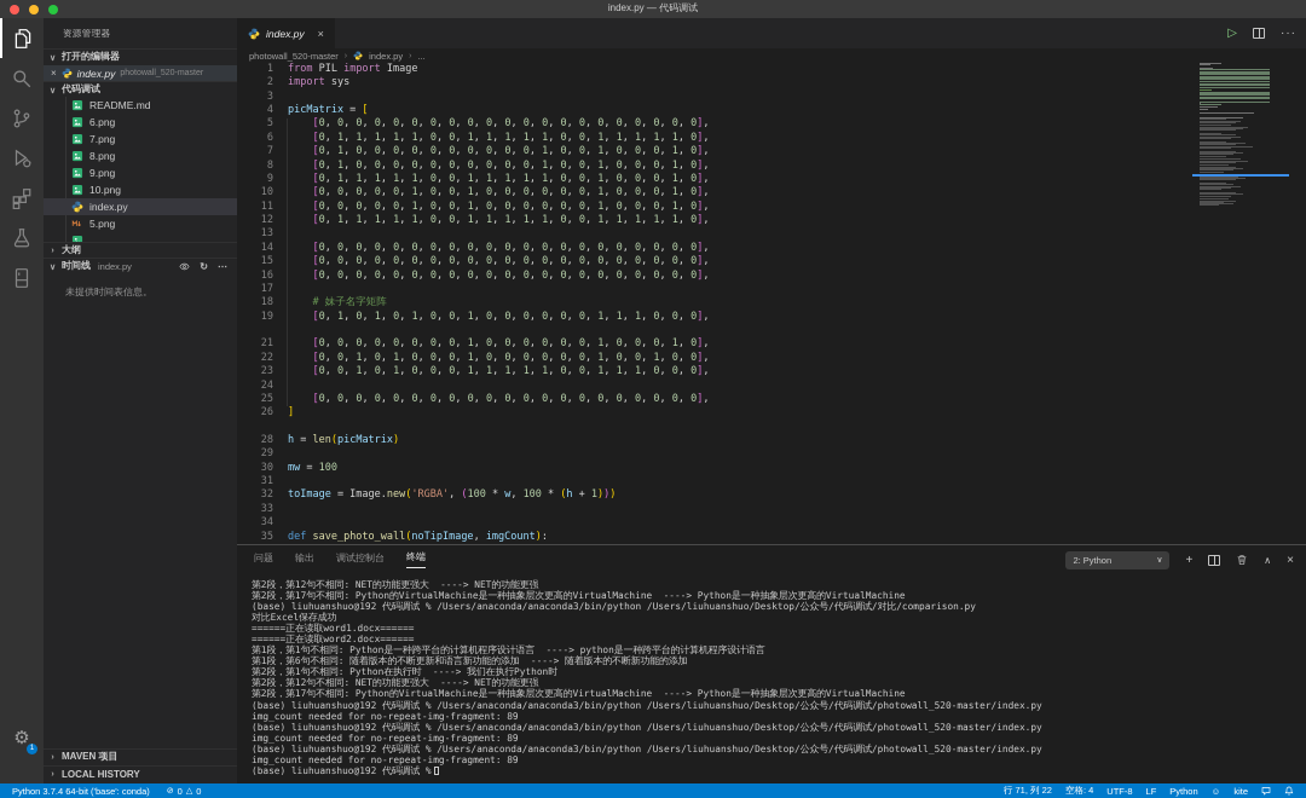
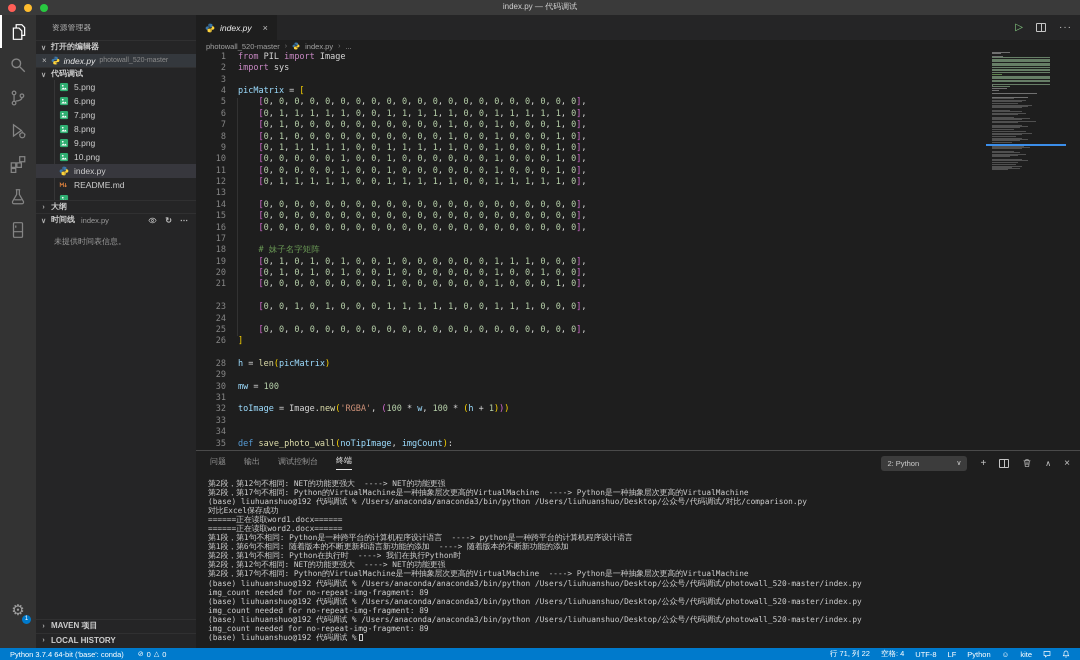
  index.py — 代码调试
  ⚙
  资源管理器
  打开的编辑器
  ×
  index.py
  代码调试
- README.md
+ 5.png
  6.png
  7.png
  8.png
  9.png
  10.png
  index.py
- 5.png
+ README.md
  大纲
  时间线
  index.py
  ↻
  ⋯
  未提供时间表信息。
  MAVEN 项目
  LOCAL HISTORY
  index.py
  ×
  ▷
  ···
  photowall_520-master
  index.py
  ...
  1
  from PIL import Image
  2
  import sys
  3
  4
  picMatrix = [
  5
  [0, 0, 0, 0, 0, 0, 0, 0, 0, 0, 0, 0, 0, 0, 0, 0, 0, 0, 0, 0, 0],
  6
  [0, 1, 1, 1, 1, 1, 0, 0, 1, 1, 1, 1, 1, 0, 0, 1, 1, 1, 1, 1, 0],
  7
  [0, 1, 0, 0, 0, 0, 0, 0, 0, 0, 0, 0, 1, 0, 0, 1, 0, 0, 0, 1, 0],
  8
  [0, 1, 0, 0, 0, 0, 0, 0, 0, 0, 0, 0, 1, 0, 0, 1, 0, 0, 0, 1, 0],
  9
  [0, 1, 1, 1, 1, 1, 0, 0, 1, 1, 1, 1, 1, 0, 0, 1, 0, 0, 0, 1, 0],
  10
  [0, 0, 0, 0, 0, 1, 0, 0, 1, 0, 0, 0, 0, 0, 0, 1, 0, 0, 0, 1, 0],
  11
  [0, 0, 0, 0, 0, 1, 0, 0, 1, 0, 0, 0, 0, 0, 0, 1, 0, 0, 0, 1, 0],
  12
  [0, 1, 1, 1, 1, 1, 0, 0, 1, 1, 1, 1, 1, 0, 0, 1, 1, 1, 1, 1, 0],
  13
  14
  [0, 0, 0, 0, 0, 0, 0, 0, 0, 0, 0, 0, 0, 0, 0, 0, 0, 0, 0, 0, 0],
  15
  [0, 0, 0, 0, 0, 0, 0, 0, 0, 0, 0, 0, 0, 0, 0, 0, 0, 0, 0, 0, 0],
  16
  [0, 0, 0, 0, 0, 0, 0, 0, 0, 0, 0, 0, 0, 0, 0, 0, 0, 0, 0, 0, 0],
  17
  18
  # 妹子名字矩阵
  19
  [0, 1, 0, 1, 0, 1, 0, 0, 1, 0, 0, 0, 0, 0, 0, 1, 1, 1, 0, 0, 0],
+ 20
+ [0, 1, 0, 1, 0, 1, 0, 0, 1, 0, 0, 0, 0, 0, 0, 1, 0, 0, 1, 0, 0],
  21
  [0, 0, 0, 0, 0, 0, 0, 0, 1, 0, 0, 0, 0, 0, 0, 1, 0, 0, 0, 1, 0],
- 22
- [0, 0, 1, 0, 1, 0, 0, 0, 1, 0, 0, 0, 0, 0, 0, 1, 0, 0, 1, 0, 0],
  23
  [0, 0, 1, 0, 1, 0, 0, 0, 1, 1, 1, 1, 1, 0, 0, 1, 1, 1, 0, 0, 0],
  24
  25
  [0, 0, 0, 0, 0, 0, 0, 0, 0, 0, 0, 0, 0, 0, 0, 0, 0, 0, 0, 0, 0],
  26
  ]
  28
  h = len(picMatrix)
  29
  30
  mw = 100
  31
  32
  toImage = Image.new('RGBA', (100 * w, 100 * (h + 1)))
  33
  34
  35
  def save_photo_wall(noTipImage, imgCount):
  问题
  输出
  调试控制台
  终端
  2: Python
  +
  ∧
  ×
  第2段，第12句不相同: NET的功能更强大 ----> NET的功能更强
  第2段，第17句不相同: Python的VirtualMachine是一种抽象层次更高的VirtualMachine ----> Python是一种抽象层次更高的VirtualMachine
  (base) liuhuanshuo@192 代码调试 % /Users/anaconda/anaconda3/bin/python /Users/liuhuanshuo/Desktop/公众号/代码调试/对比/comparison.py
  对比Excel保存成功
  ======正在读取word1.docx======
  ======正在读取word2.docx======
  第1段，第1句不相同: Python是一种跨平台的计算机程序设计语言 ----> python是一种跨平台的计算机程序设计语言
  第1段，第6句不相同: 随着版本的不断更新和语言新功能的添加 ----> 随着版本的不断新功能的添加
  第2段，第1句不相同: Python在执行时 ----> 我们在执行Python时
  第2段，第12句不相同: NET的功能更强大 ----> NET的功能更强
  第2段，第17句不相同: Python的VirtualMachine是一种抽象层次更高的VirtualMachine ----> Python是一种抽象层次更高的VirtualMachine
  (base) liuhuanshuo@192 代码调试 % /Users/anaconda/anaconda3/bin/python /Users/liuhuanshuo/Desktop/公众号/代码调试/photowall_520-master/index.py
  img_count needed for no-repeat-img-fragment: 89
  (base) liuhuanshuo@192 代码调试 % /Users/anaconda/anaconda3/bin/python /Users/liuhuanshuo/Desktop/公众号/代码调试/photowall_520-master/index.py
  img_count needed for no-repeat-img-fragment: 89
  (base) liuhuanshuo@192 代码调试 % /Users/anaconda/anaconda3/bin/python /Users/liuhuanshuo/Desktop/公众号/代码调试/photowall_520-master/index.py
  img_count needed for no-repeat-img-fragment: 89
  (base) liuhuanshuo@192 代码调试 %
  Python 3.7.4 64-bit ('base': conda)
  0
  0
  行 71, 列 22
  空格: 4
  UTF-8
  LF
  Python
  ☺
  kite
